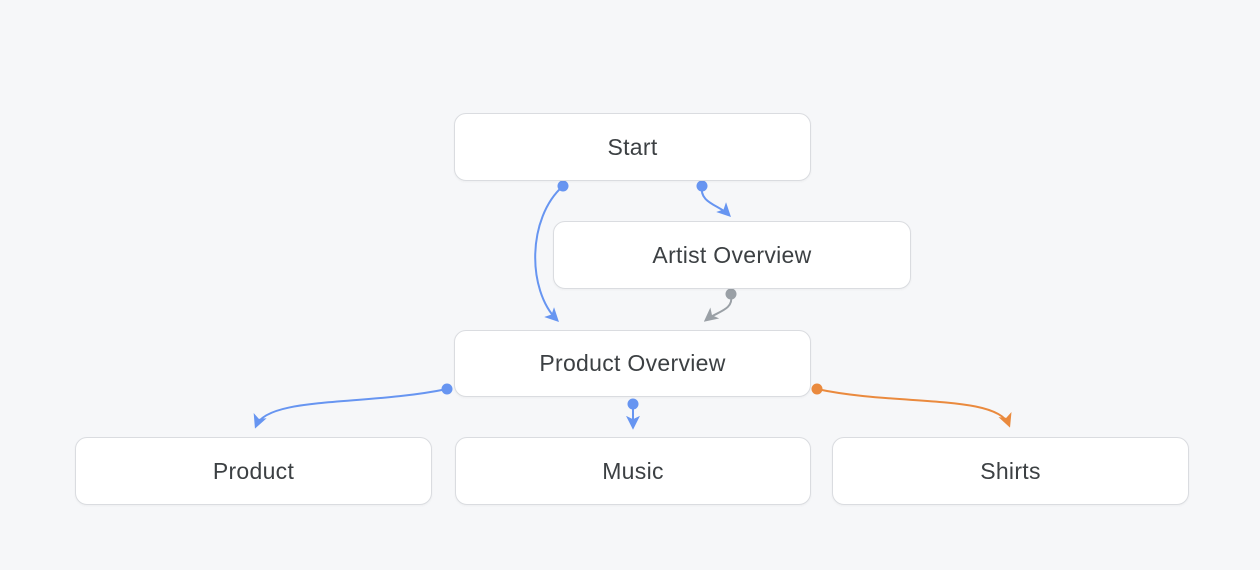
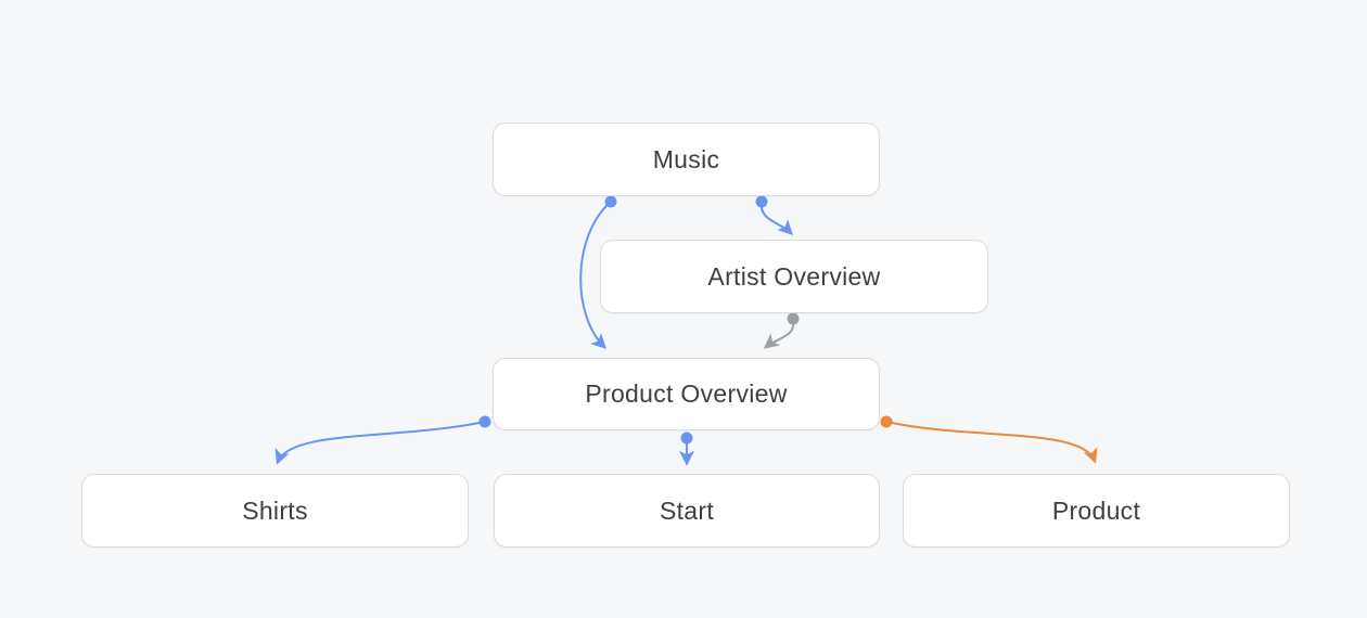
- Start
+ Music
  Artist Overview
  Product Overview
- Product
+ Shirts
- Music
+ Start
- Shirts
+ Product
